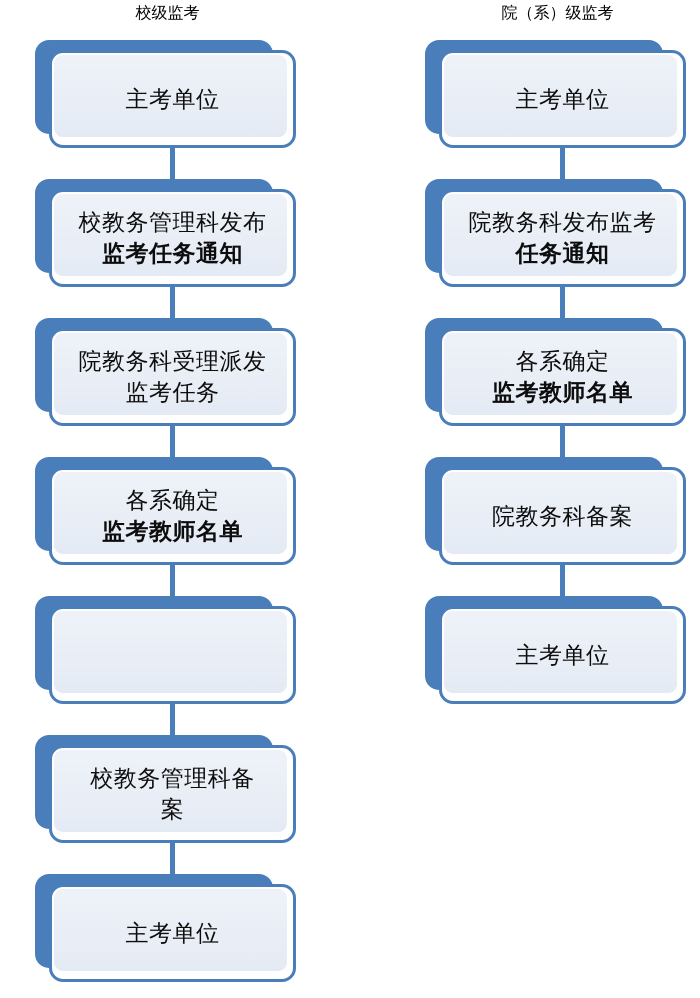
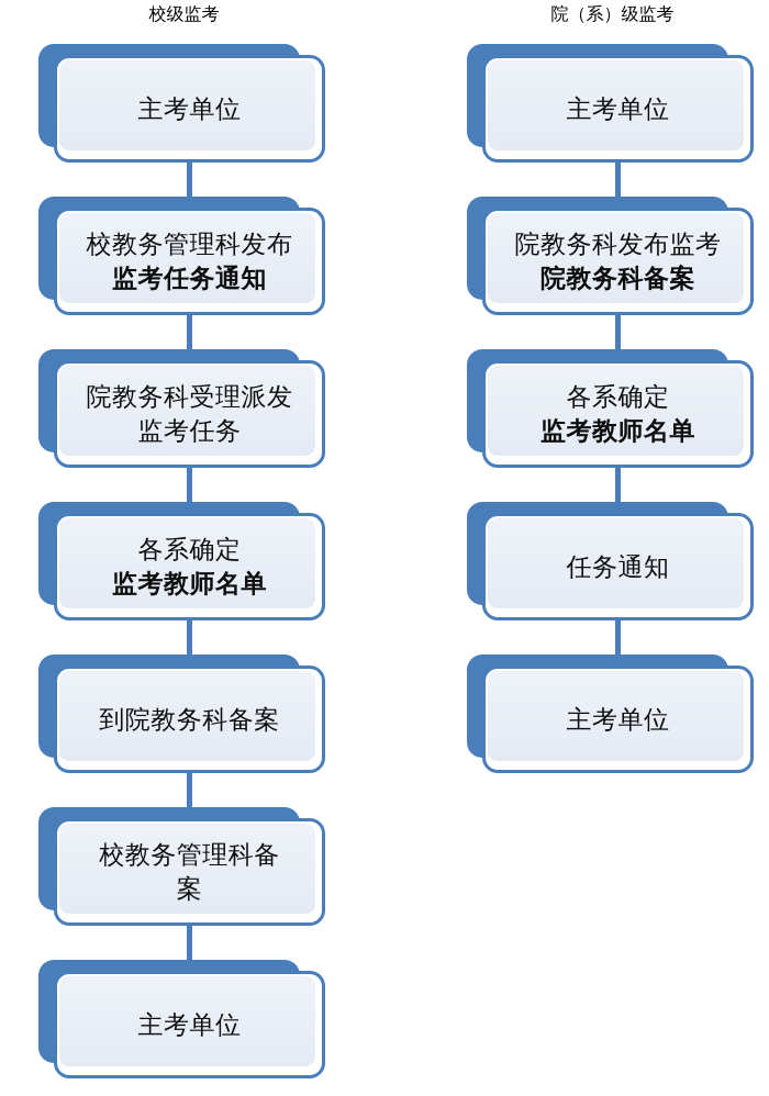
  校级监考
  院（系）级监考
  主考单位
  校教务管理科发布
  监考任务通知
  院教务科受理派发
  监考任务
  各系确定
  监考教师名单
+ 到院教务科备案
  校教务管理科备
  案
  主考单位
  主考单位
  院教务科发布监考
- 任务通知
+ 院教务科备案
  各系确定
  监考教师名单
- 院教务科备案
+ 任务通知
  主考单位
